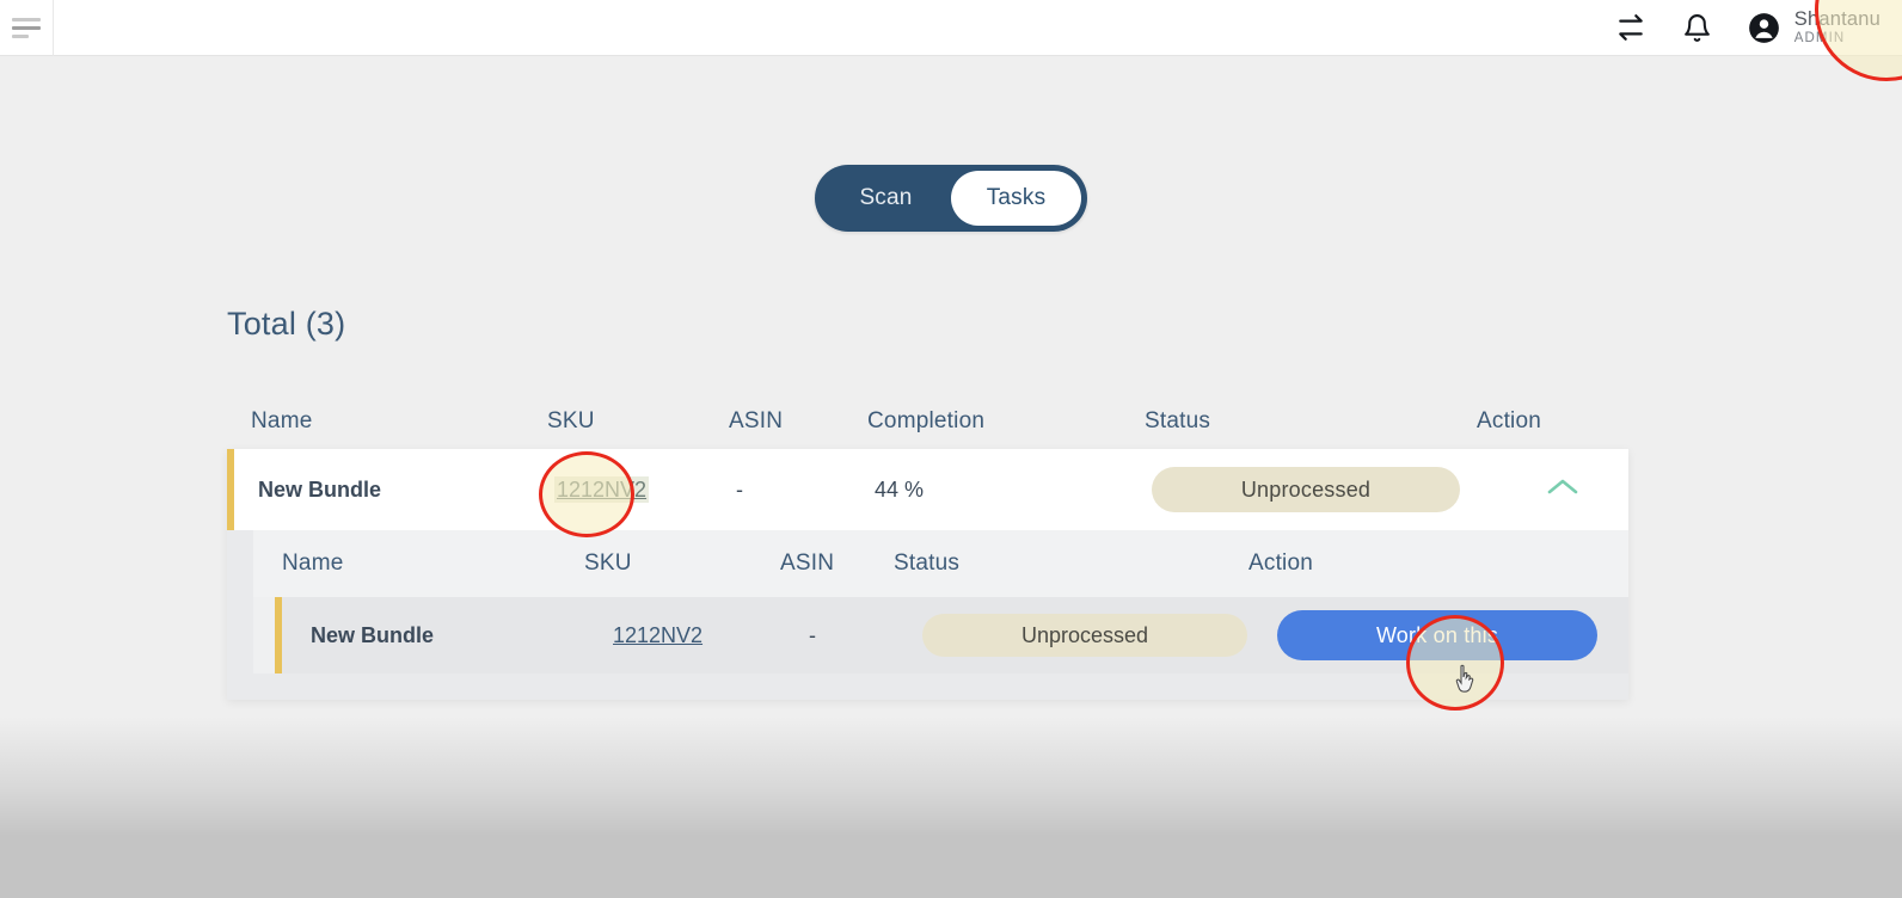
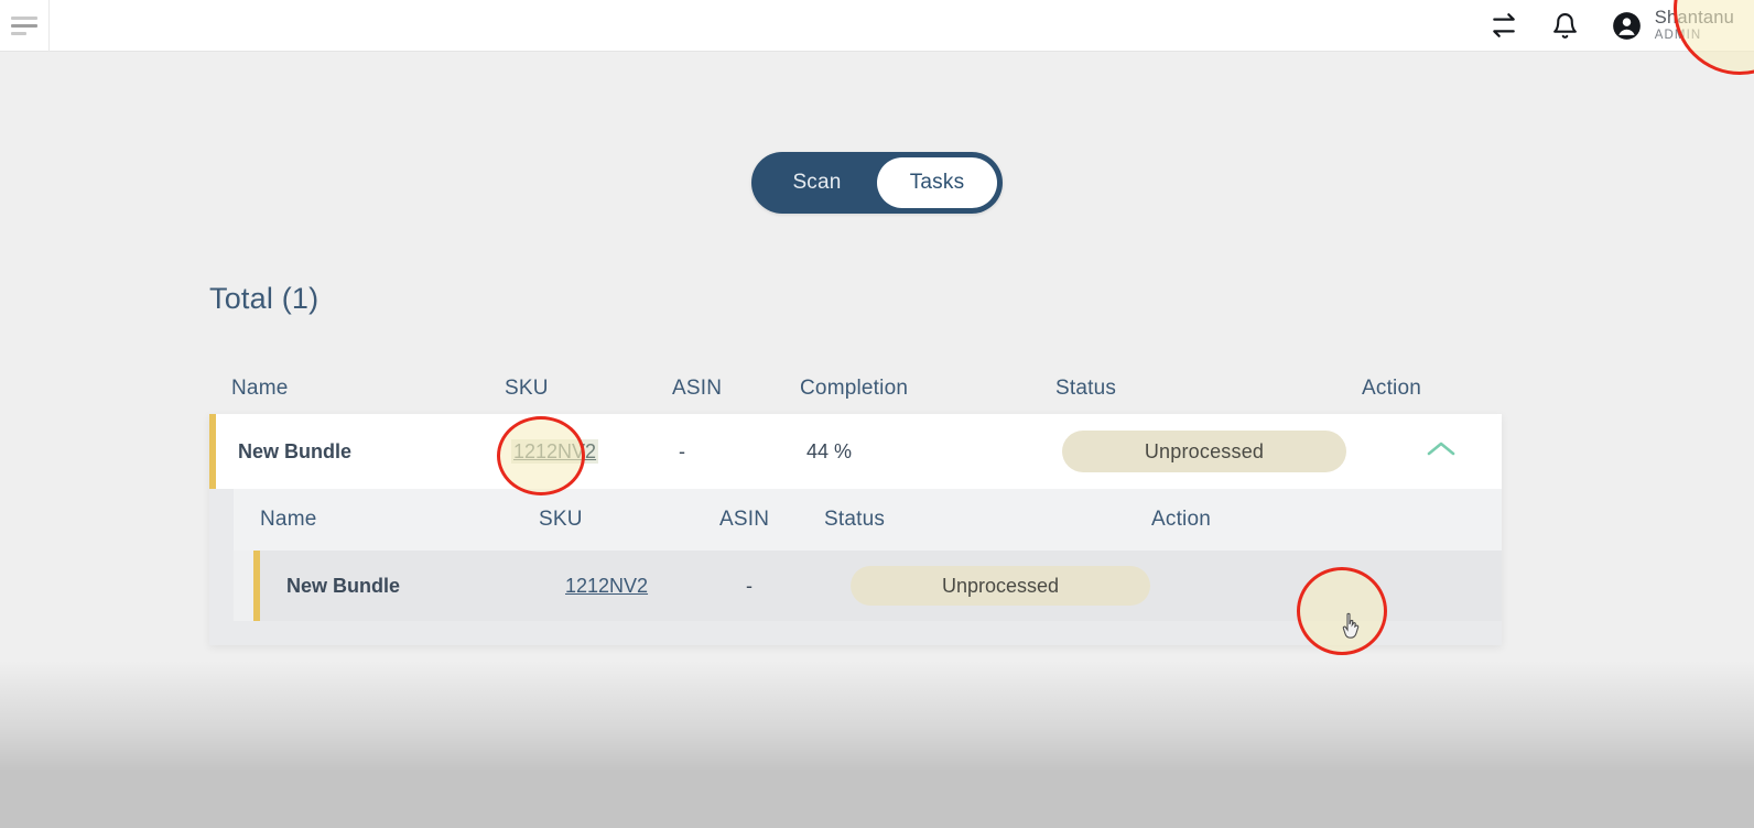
  Shantanu
  ADMIN
  Scan
  Tasks
- Total (3)
+ Total (1)
  Name
  SKU
  ASIN
  Completion
  Status
  Action
  New Bundle
  1212NV2
  -
  44 %
  Unprocessed
  Name
  SKU
  ASIN
  Status
  Action
  New Bundle
  1212NV2
  -
  Unprocessed
- Work on this
